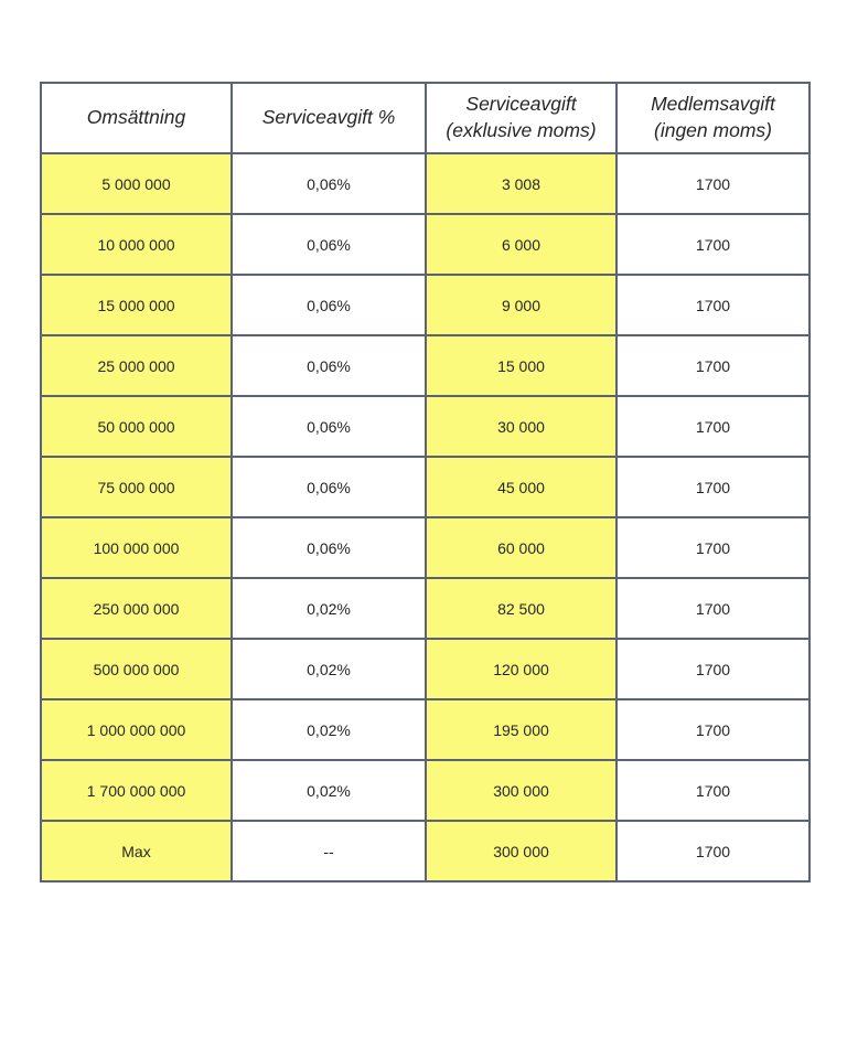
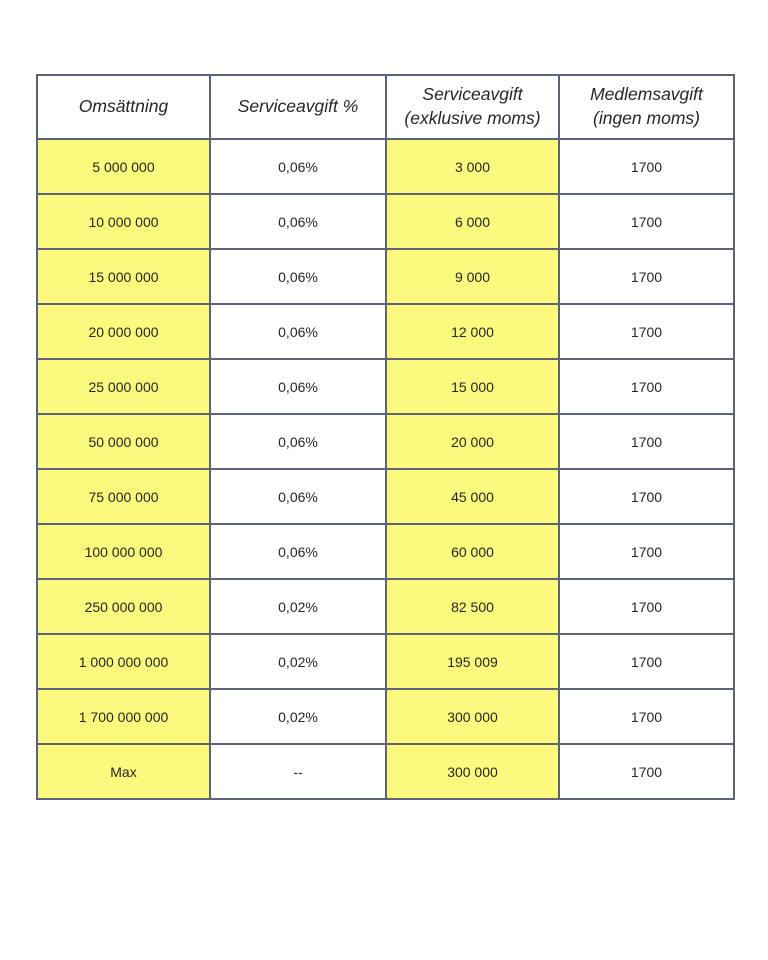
  Omsättning	Serviceavgift %	Serviceavgift (exklusive moms)	Medlemsavgift (ingen moms)
- 5 000 000	0,06%	3 008	1700
+ 5 000 000	0,06%	3 000	1700
  10 000 000	0,06%	6 000	1700
  15 000 000	0,06%	9 000	1700
+ 20 000 000	0,06%	12 000	1700
  25 000 000	0,06%	15 000	1700
- 50 000 000	0,06%	30 000	1700
+ 50 000 000	0,06%	20 000	1700
  75 000 000	0,06%	45 000	1700
  100 000 000	0,06%	60 000	1700
  250 000 000	0,02%	82 500	1700
- 500 000 000	0,02%	120 000	1700
- 1 000 000 000	0,02%	195 000	1700
+ 1 000 000 000	0,02%	195 009	1700
  1 700 000 000	0,02%	300 000	1700
  Max	--	300 000	1700
